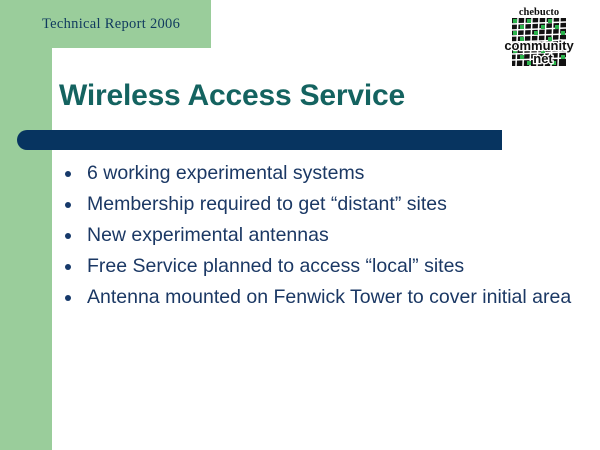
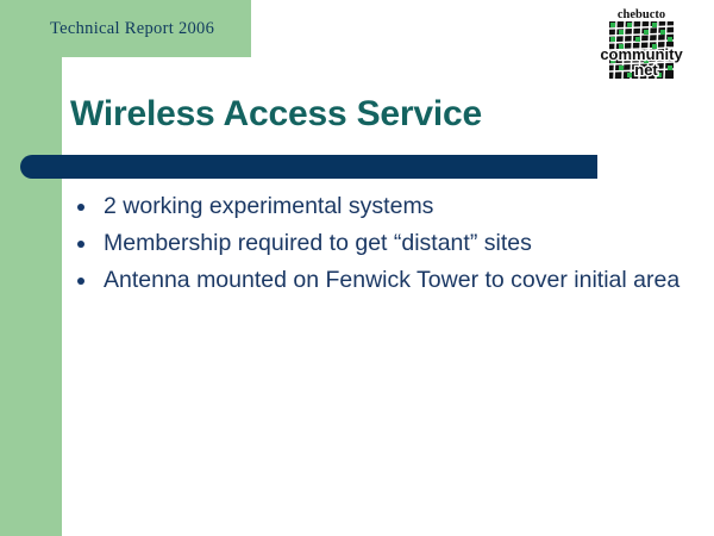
  Technical Report 2006
  chebucto
  community
  net
  Wireless Access Service
- 6 working experimental systems
+ 2 working experimental systems
  Membership required to get “distant” sites
- New experimental antennas
- Free Service planned to access “local” sites
  Antenna mounted on Fenwick Tower to cover initial area
